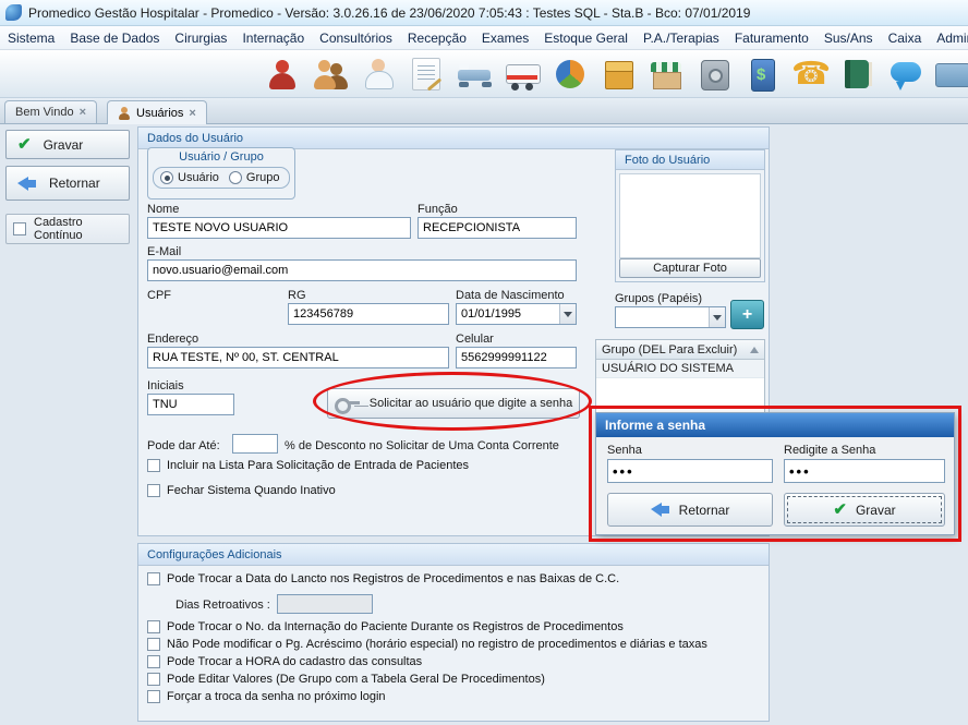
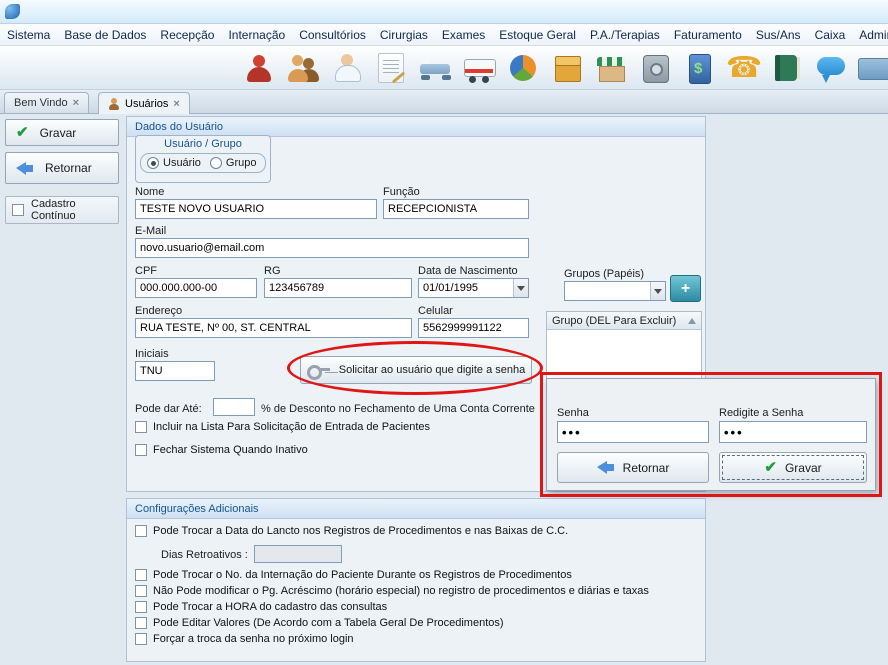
- Promedico Gestão Hospitalar - Promedico - Versão: 3.0.26.16 de 23/06/2020 7:05:43 : Testes SQL - Sta.B - Bco: 07/01/2019
  Sistema
  Base de Dados
- Cirurgias
+ Recepção
  Internação
  Consultórios
- Recepção
+ Cirurgias
  Exames
  Estoque Geral
  P.A./Terapias
  Faturamento
  Sus/Ans
  Caixa
  Bem Vindo
  ×
  Usuários
  ×
  Gravar
  Retornar
  Cadastro Contínuo
  Dados do Usuário
  Usuário / Grupo
  Usuário
  Grupo
- Foto do Usuário
- Capturar Foto
  Nome
  TESTE NOVO USUARIO
  Função
  RECEPCIONISTA
  E-Mail
  novo.usuario@email.com
  CPF
+ 000.000.000-00
  RG
  123456789
  Data de Nascimento
  01/01/1995
  Grupos (Papéis)
  +
  Endereço
  RUA TESTE, Nº 00, ST. CENTRAL
  Celular
  5562999991122
  Grupo (DEL Para Excluir)
- USUÁRIO DO SISTEMA
  Iniciais
  TNU
  Solicitar ao usuário que digite a senha
  Pode dar Até:
- % de Desconto no Solicitar de Uma Conta Corrente
+ % de Desconto no Fechamento de Uma Conta Corrente
  Incluir na Lista Para Solicitação de Entrada de Pacientes
  Fechar Sistema Quando Inativo
  Configurações Adicionais
  Pode Trocar a Data do Lancto nos Registros de Procedimentos e nas Baixas de C.C.
  Dias Retroativos :
  Pode Trocar o No. da Internação do Paciente Durante os Registros de Procedimentos
  Não Pode modificar o Pg. Acréscimo (horário especial) no registro de procedimentos e diárias e taxas
  Pode Trocar a HORA do cadastro das consultas
- Pode Editar Valores (De Grupo com a Tabela Geral De Procedimentos)
+ Pode Editar Valores (De Acordo com a Tabela Geral De Procedimentos)
  Forçar a troca da senha no próximo login
- Informe a senha
  Senha
  Redigite a Senha
  •••
  •••
  Retornar
  Gravar
